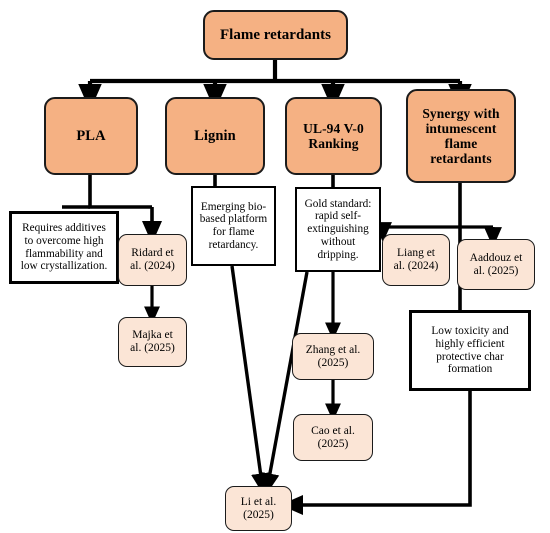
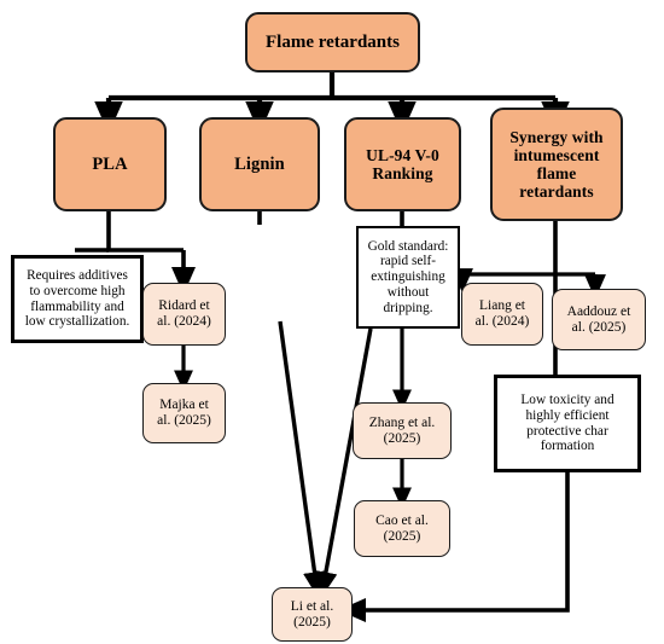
  Flame retardants
  PLA
  Lignin
  UL-94 V-0
  Ranking
  Synergy with
  intumescent
  flame
  retardants
  Requires additives
  to overcome high
  flammability and
  low crystallization.
- Emerging bio-
- based platform
- for flame
- retardancy.
  Gold standard:
  rapid self-
  extinguishing
  without
  dripping.
  Low toxicity and
  highly efficient
  protective char
  formation
  Ridard et
  al. (2024)
  Majka et
  al. (2025)
  Liang et
  al. (2024)
  Aaddouz et
  al. (2025)
  Zhang et al.
  (2025)
  Cao et al.
  (2025)
  Li et al.
  (2025)
